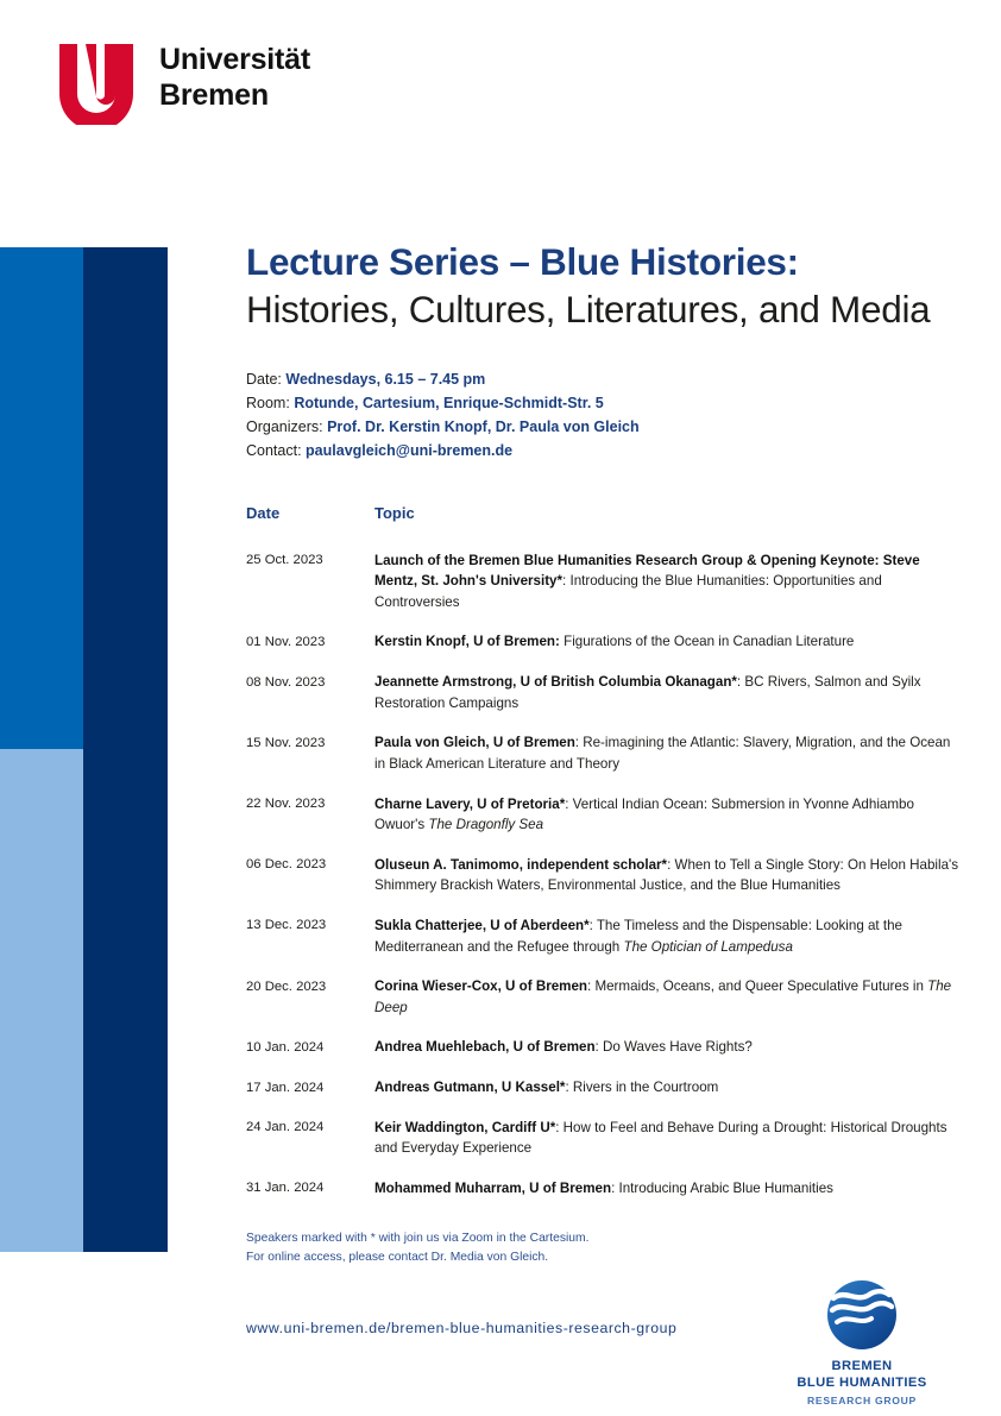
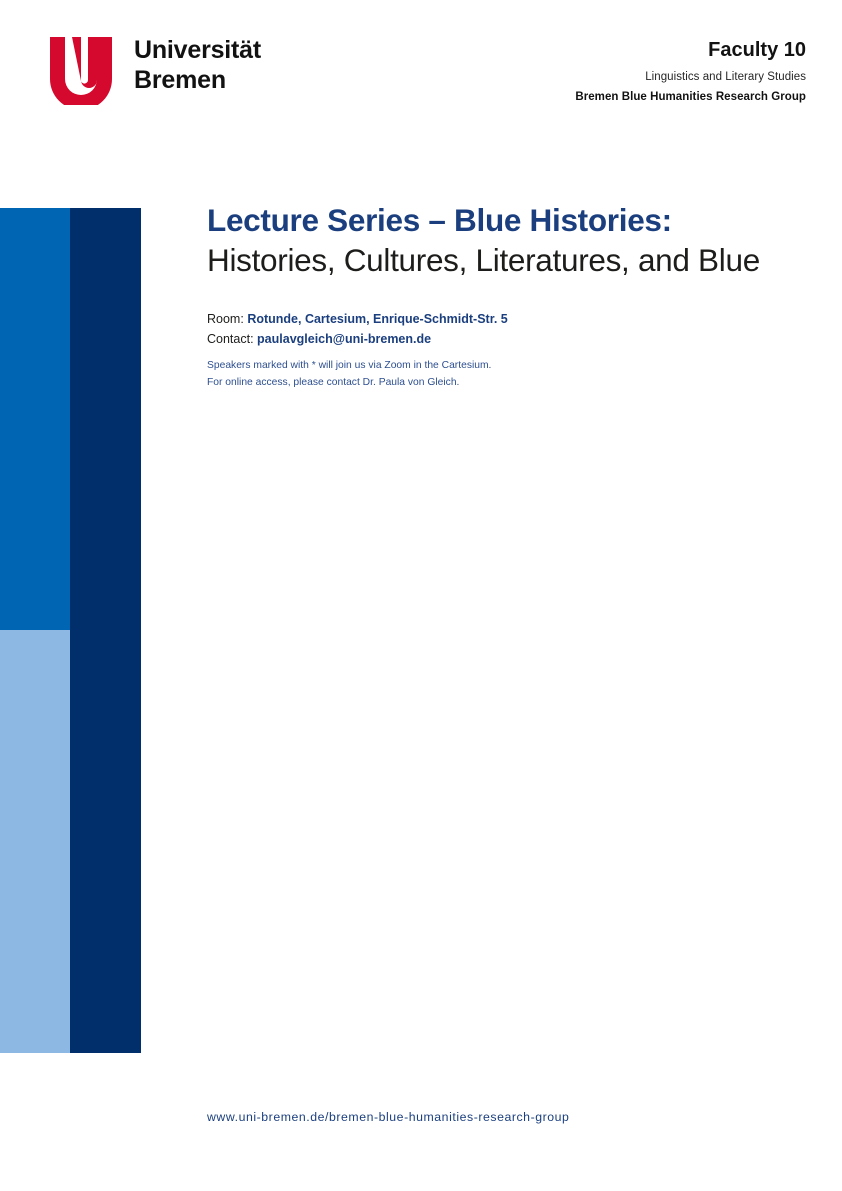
  Universität
  Bremen
+ Faculty 10
+ Linguistics and Literary Studies
+ Bremen Blue Humanities Research Group
  Lecture Series – Blue Histories:
- Histories, Cultures, Literatures, and Media
+ Histories, Cultures, Literatures, and Blue
- Date: Wednesdays, 6.15 – 7.45 pm
  Room: Rotunde, Cartesium, Enrique-Schmidt-Str. 5
- Organizers: Prof. Dr. Kerstin Knopf, Dr. Paula von Gleich
  Contact: paulavgleich@uni-bremen.de
- Date	Topic
- 25 Oct. 2023	Launch of the Bremen Blue Humanities Research Group & Opening Keynote: Steve Mentz, St. John's University*: Introducing the Blue Humanities: Opportunities and Controversies
- 01 Nov. 2023	Kerstin Knopf, U of Bremen: Figurations of the Ocean in Canadian Literature
- 08 Nov. 2023	Jeannette Armstrong, U of British Columbia Okanagan*: BC Rivers, Salmon and Syilx Restoration Campaigns
- 15 Nov. 2023	Paula von Gleich, U of Bremen: Re-imagining the Atlantic: Slavery, Migration, and the Ocean in Black American Literature and Theory
- 22 Nov. 2023	Charne Lavery, U of Pretoria*: Vertical Indian Ocean: Submersion in Yvonne Adhiambo Owuor's The Dragonfly Sea
- 06 Dec. 2023	Oluseun A. Tanimomo, independent scholar*: When to Tell a Single Story: On Helon Habila's Shimmery Brackish Waters, Environmental Justice, and the Blue Humanities
- 13 Dec. 2023	Sukla Chatterjee, U of Aberdeen*: The Timeless and the Dispensable: Looking at the Mediterranean and the Refugee through The Optician of Lampedusa
- 20 Dec. 2023	Corina Wieser-Cox, U of Bremen: Mermaids, Oceans, and Queer Speculative Futures in The Deep
- 10 Jan. 2024	Andrea Muehlebach, U of Bremen: Do Waves Have Rights?
- 17 Jan. 2024	Andreas Gutmann, U Kassel*: Rivers in the Courtroom
- 24 Jan. 2024	Keir Waddington, Cardiff U*: How to Feel and Behave During a Drought: Historical Droughts and Everyday Experience
- 31 Jan. 2024	Mohammed Muharram, U of Bremen: Introducing Arabic Blue Humanities
- Speakers marked with * with join us via Zoom in the Cartesium.
+ Speakers marked with * will join us via Zoom in the Cartesium.
- For online access, please contact Dr. Media von Gleich.
+ For online access, please contact Dr. Paula von Gleich.
  www.uni-bremen.de/bremen-blue-humanities-research-group
- BREMEN
- BLUE HUMANITIES
- RESEARCH GROUP
